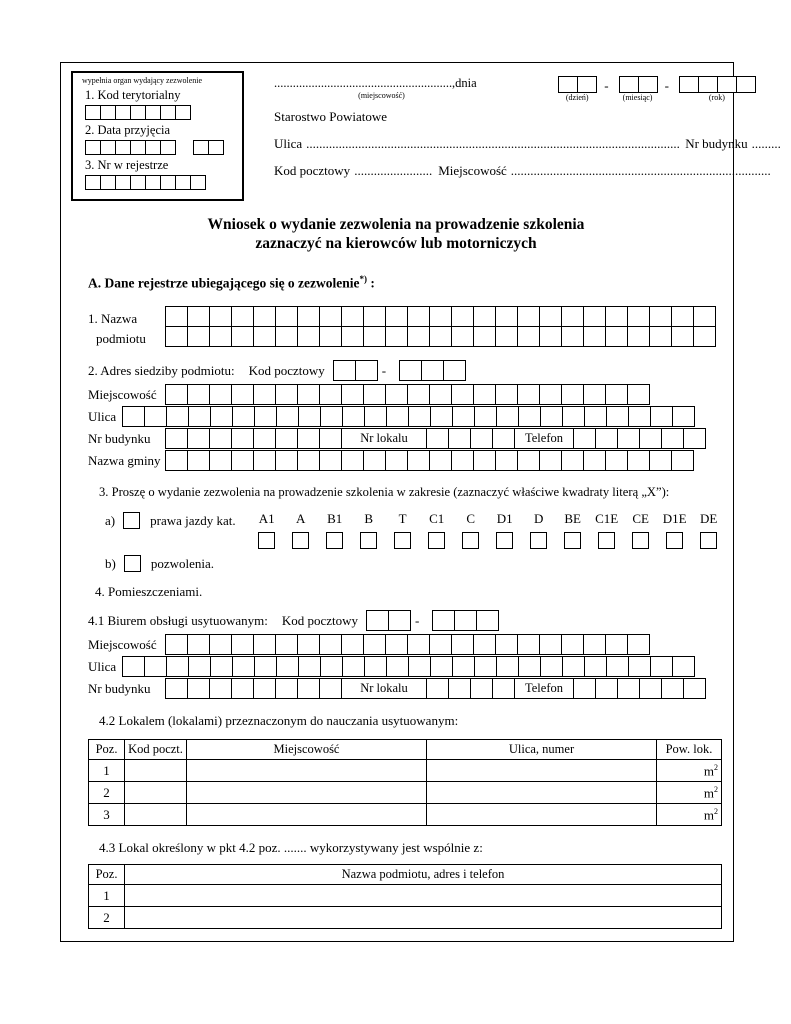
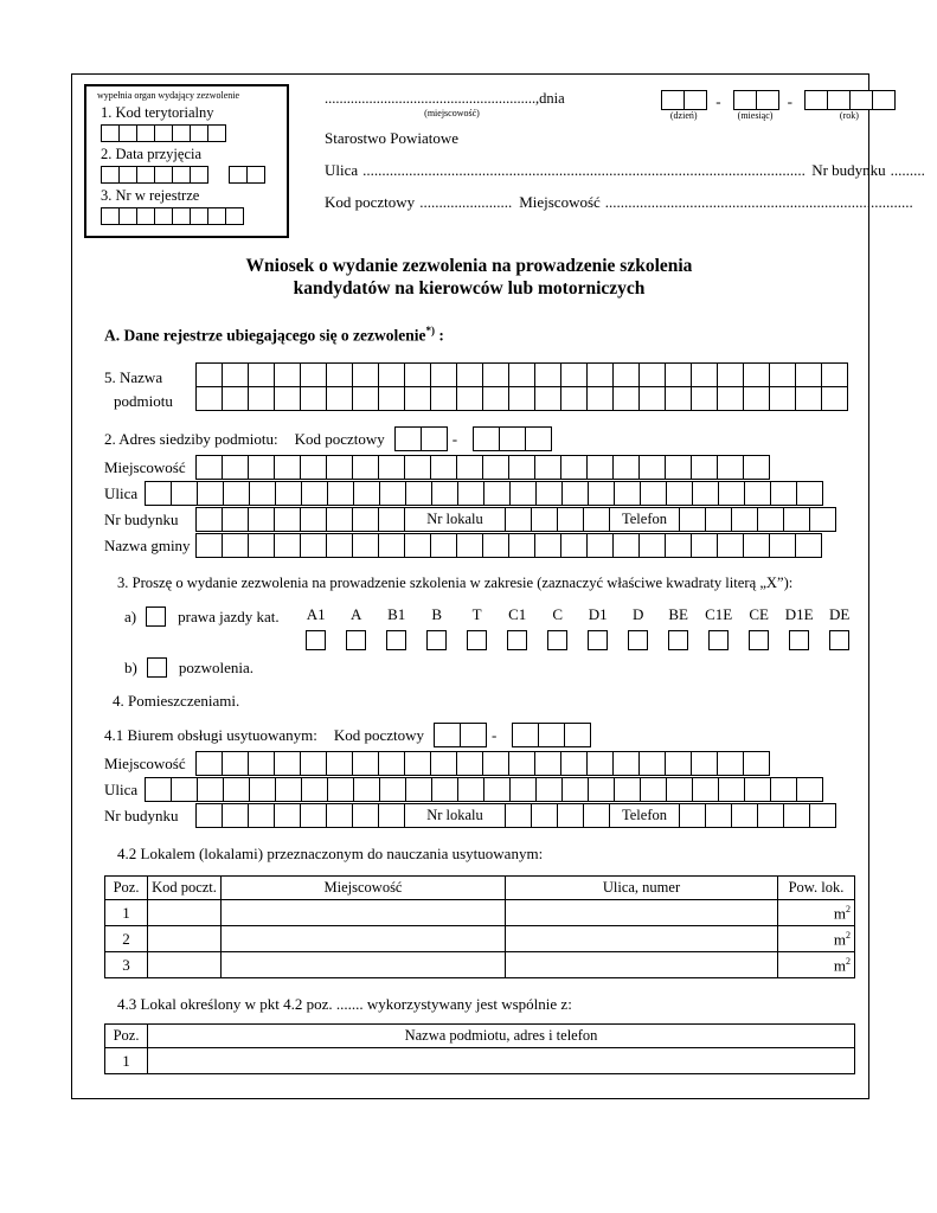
  wypełnia organ wydający zezwolenie
  1. Kod terytorialny
  2. Data przyjęcia
  3. Nr w rejestrze
  .........................................................
  ,dnia
  (miejscowość)
  (dzień)
  -
  (miesiąc)
  -
  (rok)
  Starostwo Powiatowe
  Ulica
  ...................................................................................................................
  Nr budynku
  .........
  Kod pocztowy
  ........................
  Miejscowość
  ................................................................................
  Wniosek o wydanie zezwolenia na prowadzenie szkolenia
- zaznaczyć na kierowców lub motorniczych
+ kandydatów na kierowców lub motorniczych
  A. Dane rejestrze ubiegającego się o zezwolenie*) :
- 1. Nazwa
+ 5. Nazwa
  podmiotu
  2. Adres siedziby podmiotu:
  Kod pocztowy
  -
  Miejscowość
  Ulica
  Nr budynku
  Nr lokalu
  Telefon
  Nazwa gminy
  3. Proszę o wydanie zezwolenia na prowadzenie szkolenia w zakresie (zaznaczyć właściwe kwadraty literą „X”):
  a)
  prawa jazdy kat.
  A1
  A
  B1
  B
  T
  C1
  C
  D1
  D
  BE
  C1E
  CE
  D1E
  DE
  b)
  pozwolenia.
  4. Pomieszczeniami.
  4.1 Biurem obsługi usytuowanym:
  Kod pocztowy
  -
  Miejscowość
  Ulica
  Nr budynku
  Nr lokalu
  Telefon
  4.2 Lokalem (lokalami) przeznaczonym do nauczania usytuowanym:
  Poz.	Kod poczt.	Miejscowość	Ulica, numer	Pow. lok.
  1				m2
  2				m2
  3				m2
  4.3 Lokal określony w pkt 4.2 poz. ....... wykorzystywany jest wspólnie z:
  Poz.	Nazwa podmiotu, adres i telefon
  1
- 2
